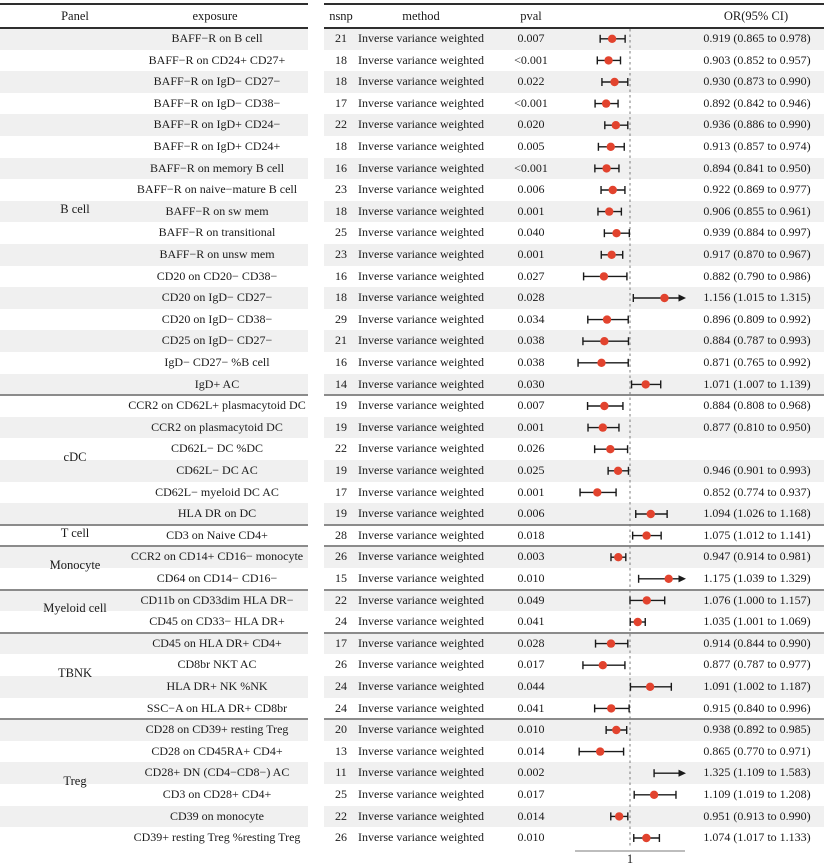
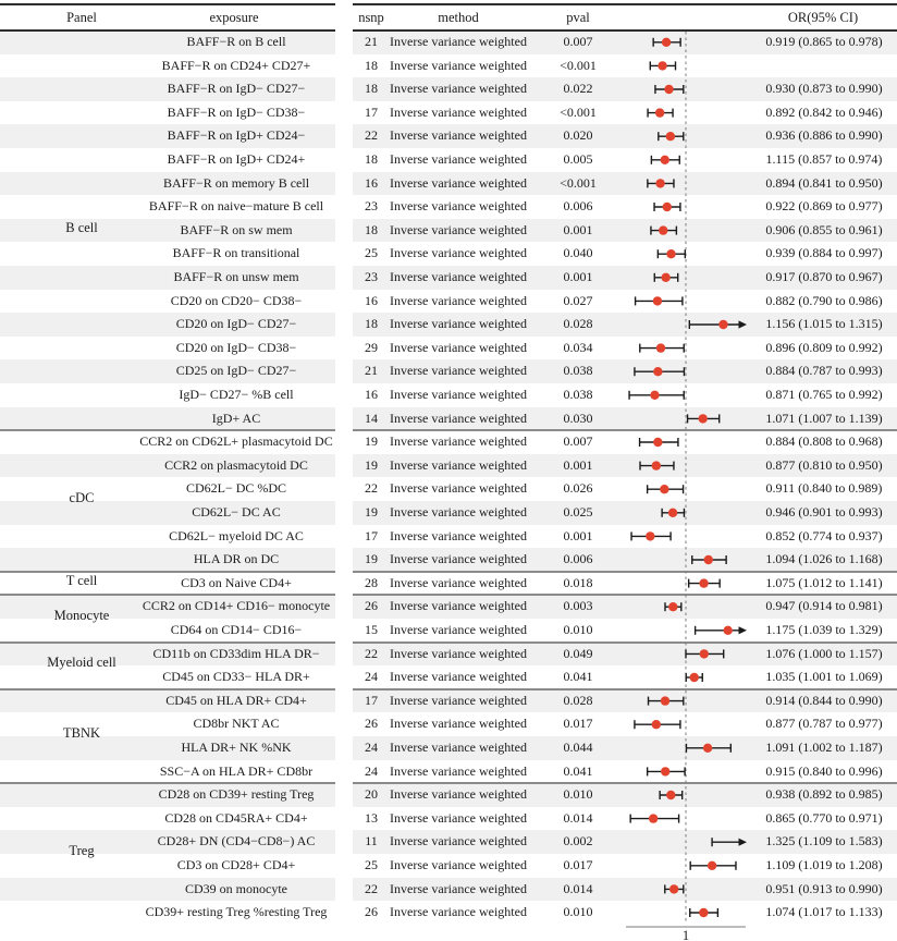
  Panel
  exposure
  nsnp
  method
  pval
  OR(95% CI)
  BAFF−R on B cell
  21
  Inverse variance weighted
  0.007
  0.919 (0.865 to 0.978)
  BAFF−R on CD24+ CD27+
  18
  Inverse variance weighted
  <0.001
- 0.903 (0.852 to 0.957)
  BAFF−R on IgD− CD27−
  18
  Inverse variance weighted
  0.022
  0.930 (0.873 to 0.990)
  BAFF−R on IgD− CD38−
  17
  Inverse variance weighted
  <0.001
  0.892 (0.842 to 0.946)
  BAFF−R on IgD+ CD24−
  22
  Inverse variance weighted
  0.020
  0.936 (0.886 to 0.990)
  BAFF−R on IgD+ CD24+
  18
  Inverse variance weighted
  0.005
- 0.913 (0.857 to 0.974)
+ 1.115 (0.857 to 0.974)
  BAFF−R on memory B cell
  16
  Inverse variance weighted
  <0.001
  0.894 (0.841 to 0.950)
  BAFF−R on naive−mature B cell
  23
  Inverse variance weighted
  0.006
  0.922 (0.869 to 0.977)
  BAFF−R on sw mem
  18
  Inverse variance weighted
  0.001
  0.906 (0.855 to 0.961)
  BAFF−R on transitional
  25
  Inverse variance weighted
  0.040
  0.939 (0.884 to 0.997)
  BAFF−R on unsw mem
  23
  Inverse variance weighted
  0.001
  0.917 (0.870 to 0.967)
  CD20 on CD20− CD38−
  16
  Inverse variance weighted
  0.027
  0.882 (0.790 to 0.986)
  CD20 on IgD− CD27−
  18
  Inverse variance weighted
  0.028
  1.156 (1.015 to 1.315)
  CD20 on IgD− CD38−
  29
  Inverse variance weighted
  0.034
  0.896 (0.809 to 0.992)
  CD25 on IgD− CD27−
  21
  Inverse variance weighted
  0.038
  0.884 (0.787 to 0.993)
  IgD− CD27− %B cell
  16
  Inverse variance weighted
  0.038
  0.871 (0.765 to 0.992)
  IgD+ AC
  14
  Inverse variance weighted
  0.030
  1.071 (1.007 to 1.139)
  CCR2 on CD62L+ plasmacytoid DC
  19
  Inverse variance weighted
  0.007
  0.884 (0.808 to 0.968)
  CCR2 on plasmacytoid DC
  19
  Inverse variance weighted
  0.001
  0.877 (0.810 to 0.950)
  CD62L− DC %DC
  22
  Inverse variance weighted
  0.026
+ 0.911 (0.840 to 0.989)
  CD62L− DC AC
  19
  Inverse variance weighted
  0.025
  0.946 (0.901 to 0.993)
  CD62L− myeloid DC AC
  17
  Inverse variance weighted
  0.001
  0.852 (0.774 to 0.937)
  HLA DR on DC
  19
  Inverse variance weighted
  0.006
  1.094 (1.026 to 1.168)
  CD3 on Naive CD4+
  28
  Inverse variance weighted
  0.018
  1.075 (1.012 to 1.141)
  CCR2 on CD14+ CD16− monocyte
  26
  Inverse variance weighted
  0.003
  0.947 (0.914 to 0.981)
  CD64 on CD14− CD16−
  15
  Inverse variance weighted
  0.010
  1.175 (1.039 to 1.329)
  CD11b on CD33dim HLA DR−
  22
  Inverse variance weighted
  0.049
  1.076 (1.000 to 1.157)
  CD45 on CD33− HLA DR+
  24
  Inverse variance weighted
  0.041
  1.035 (1.001 to 1.069)
  CD45 on HLA DR+ CD4+
  17
  Inverse variance weighted
  0.028
  0.914 (0.844 to 0.990)
  CD8br NKT AC
  26
  Inverse variance weighted
  0.017
  0.877 (0.787 to 0.977)
  HLA DR+ NK %NK
  24
  Inverse variance weighted
  0.044
  1.091 (1.002 to 1.187)
  SSC−A on HLA DR+ CD8br
  24
  Inverse variance weighted
  0.041
  0.915 (0.840 to 0.996)
  CD28 on CD39+ resting Treg
  20
  Inverse variance weighted
  0.010
  0.938 (0.892 to 0.985)
  CD28 on CD45RA+ CD4+
  13
  Inverse variance weighted
  0.014
  0.865 (0.770 to 0.971)
  CD28+ DN (CD4−CD8−) AC
  11
  Inverse variance weighted
  0.002
  1.325 (1.109 to 1.583)
  CD3 on CD28+ CD4+
  25
  Inverse variance weighted
  0.017
  1.109 (1.019 to 1.208)
  CD39 on monocyte
  22
  Inverse variance weighted
  0.014
  0.951 (0.913 to 0.990)
  CD39+ resting Treg %resting Treg
  26
  Inverse variance weighted
  0.010
  1.074 (1.017 to 1.133)
  B cell
  cDC
  T cell
  Monocyte
  Myeloid cell
  TBNK
  Treg
  1
